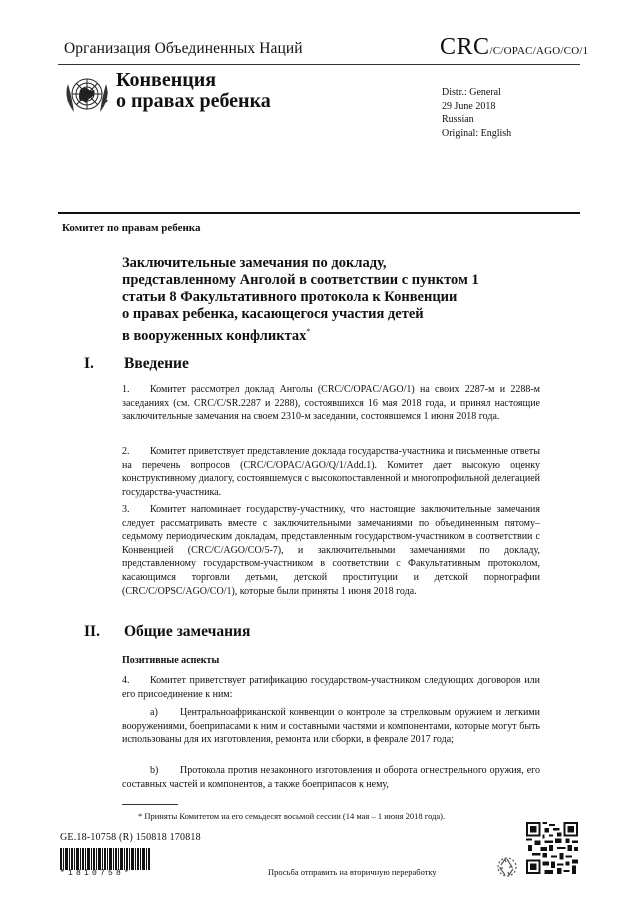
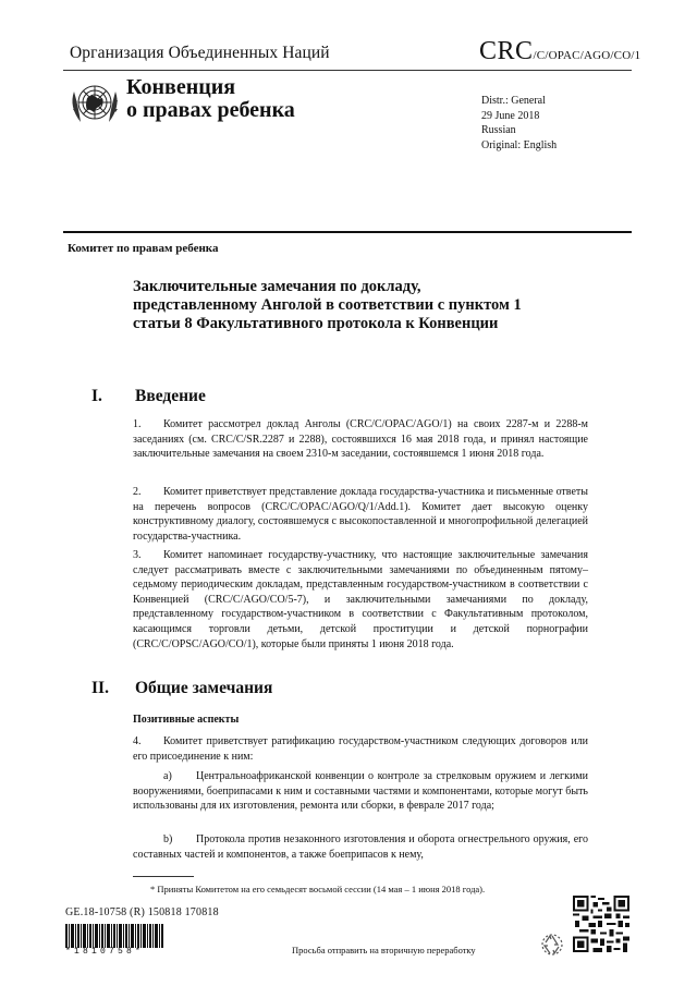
  Организация Объединенных Наций
  CRC/C/OPAC/AGO/CO/1
  Конвенция
  о правах ребенка
  Distr.: General
  29 June 2018
  Russian
  Original: English
  Комитет по правам ребенка
  Заключительные замечания по докладу,
  представленному Анголой в соответствии с пунктом 1
  статьи 8 Факультативного протокола к Конвенции
- о правах ребенка, касающегося участия детей
- в вооруженных конфликтах*
  I.
  Введение
  1. Комитет рассмотрел доклад Анголы (CRC/C/OPAC/AGO/1) на своих 2287-м и 2288-м заседаниях (см. CRC/C/SR.2287 и 2288), состоявшихся 16 мая 2018 года, и принял настоящие заключительные замечания на своем 2310-м заседании, состоявшемся 1 июня 2018 года.
  2. Комитет приветствует представление доклада государства-участника и письменные ответы на перечень вопросов (CRC/C/OPAC/AGO/Q/1/Add.1). Комитет дает высокую оценку конструктивному диалогу, состоявшемуся с высокопоставленной и многопрофильной делегацией государства-участника.
  3. Комитет напоминает государству-участнику, что настоящие заключительные замечания следует рассматривать вместе с заключительными замечаниями по объединенным пятому–седьмому периодическим докладам, представленным государством-участником в соответствии с Конвенцией (CRC/C/AGO/CO/5-7), и заключительными замечаниями по докладу, представленному государством-участником в соответствии с Факультативным протоколом, касающимся торговли детьми, детской проституции и детской порнографии (CRC/C/OPSC/AGO/CO/1), которые были приняты 1 июня 2018 года.
  II.
  Общие замечания
  Позитивные аспекты
  4. Комитет приветствует ратификацию государством-участником следующих договоров или его присоединение к ним:
  a) Центральноафриканской конвенции о контроле за стрелковым оружием и легкими вооружениями, боеприпасами к ним и составными частями и компонентами, которые могут быть использованы для их изготовления, ремонта или сборки, в феврале 2017 года;
  b) Протокола против незаконного изготовления и оборота огнестрельного оружия, его составных частей и компонентов, а также боеприпасов к нему,
  * Приняты Комитетом на его семьдесят восьмой сессии (14 мая – 1 июня 2018 года).
  GE.18-10758 (R) 150818 170818
  *1810758*
  Просьба отправить на вторичную переработку
